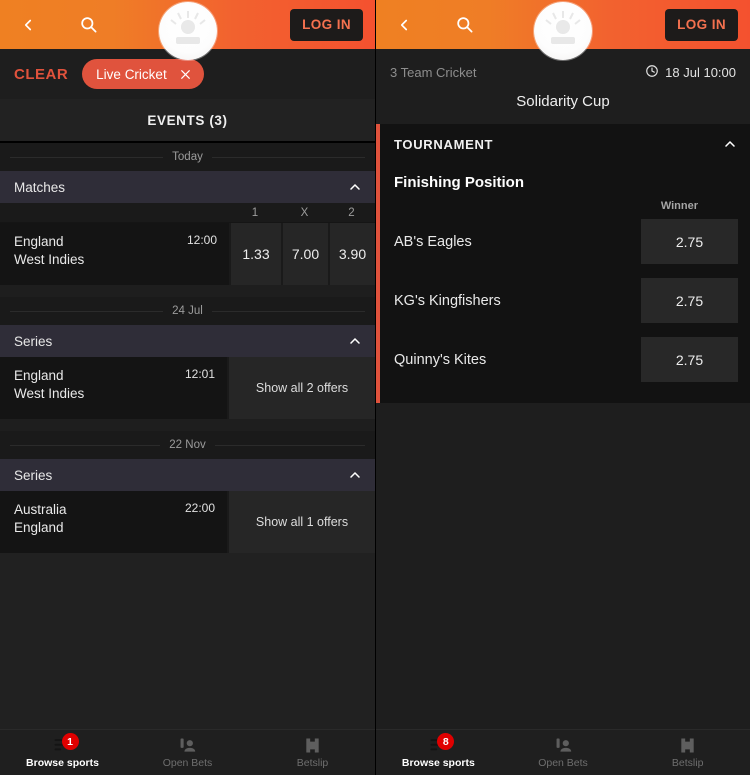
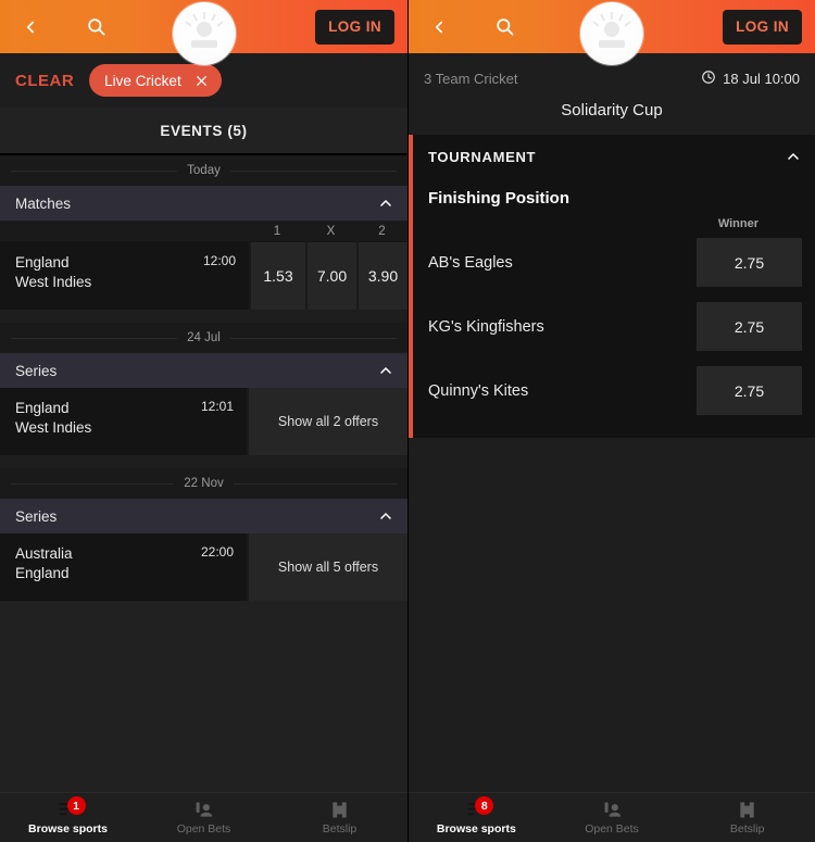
  LOG IN
  CLEAR
  Live Cricket
- EVENTS (3)
+ EVENTS (5)
  Today
  Matches
  1
  X
  2
  England
  West Indies
  12:00
- 1.33
+ 1.53
  7.00
  3.90
  24 Jul
  Series
  England
  West Indies
  12:01
  Show all 2 offers
  22 Nov
  Series
  Australia
  England
  22:00
- Show all 1 offers
+ Show all 5 offers
  1
  Browse sports
  Open Bets
  Betslip
  LOG IN
  3 Team Cricket
  18 Jul 10:00
  Solidarity Cup
  TOURNAMENT
  Finishing Position
  Winner
  AB's Eagles
  2.75
  KG's Kingfishers
  2.75
  Quinny's Kites
  2.75
  8
  Browse sports
  Open Bets
  Betslip
